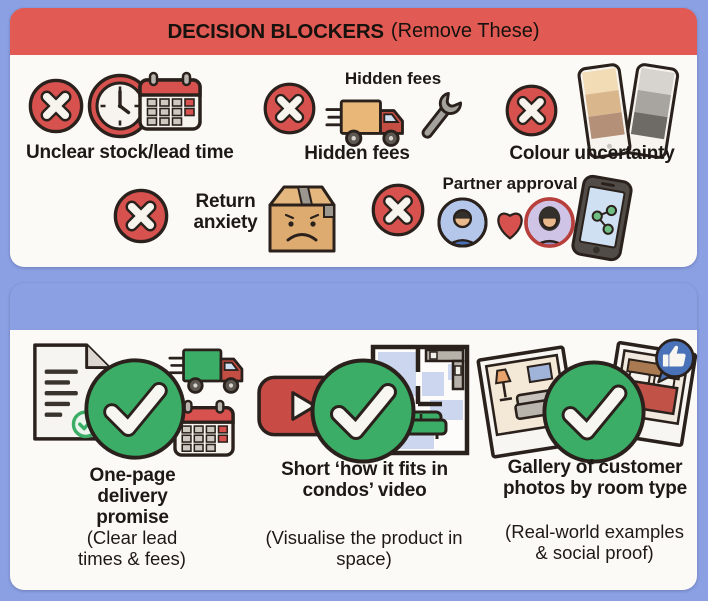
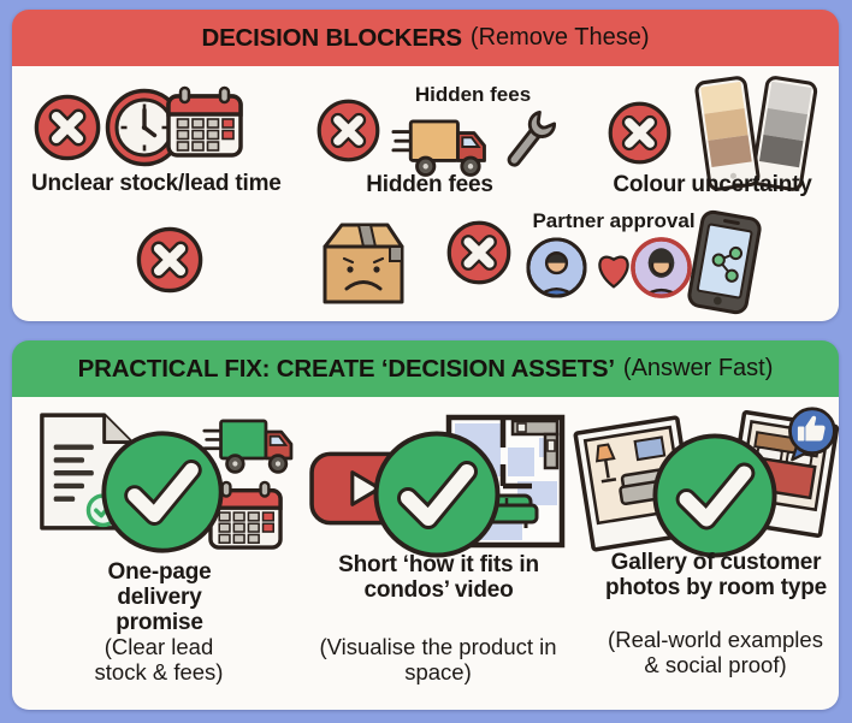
  DECISION BLOCKERS
  (Remove These)
  Unclear stock/lead time
  Hidden fees
  Hidden fees
  Colour uncertainty
- Return anxiety
  Partner approval
+ PRACTICAL FIX: CREATE ‘DECISION ASSETS’
+ (Answer Fast)
  One-page delivery promise
- (Clear lead times & fees)
+ (Clear lead stock & fees)
  Short ‘how it fits in condos’ video
  (Visualise the product in space)
  Gallery of customer photos by room type
  (Real-world examples & social proof)
